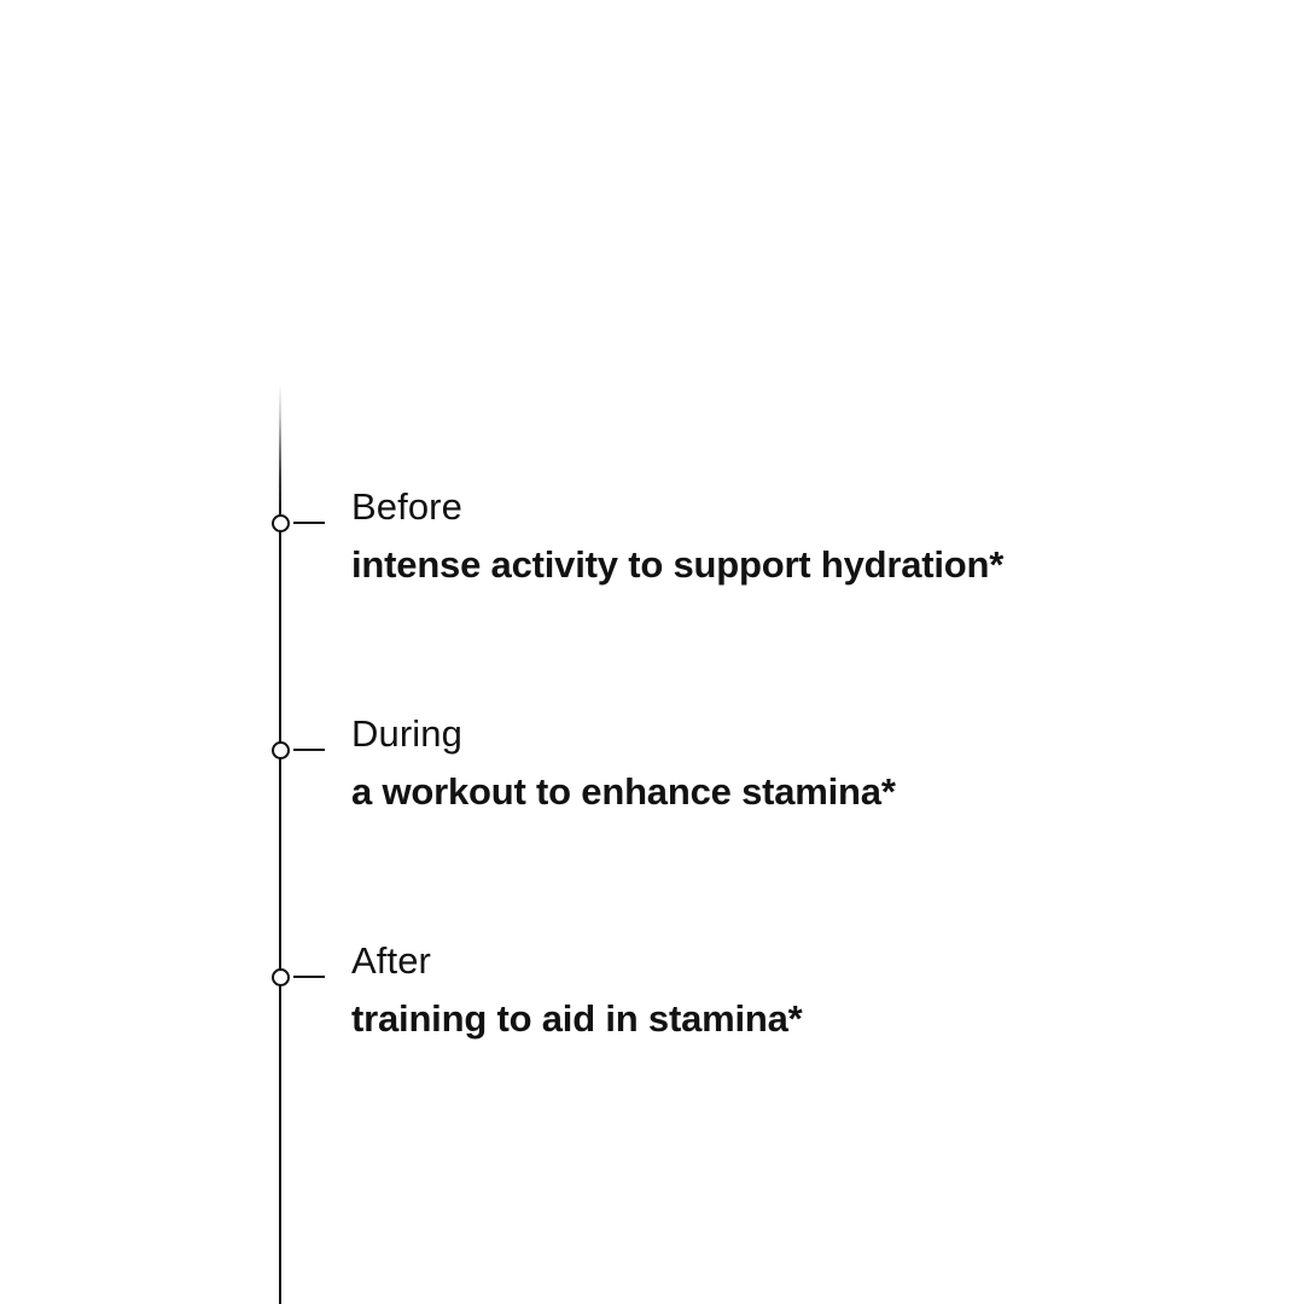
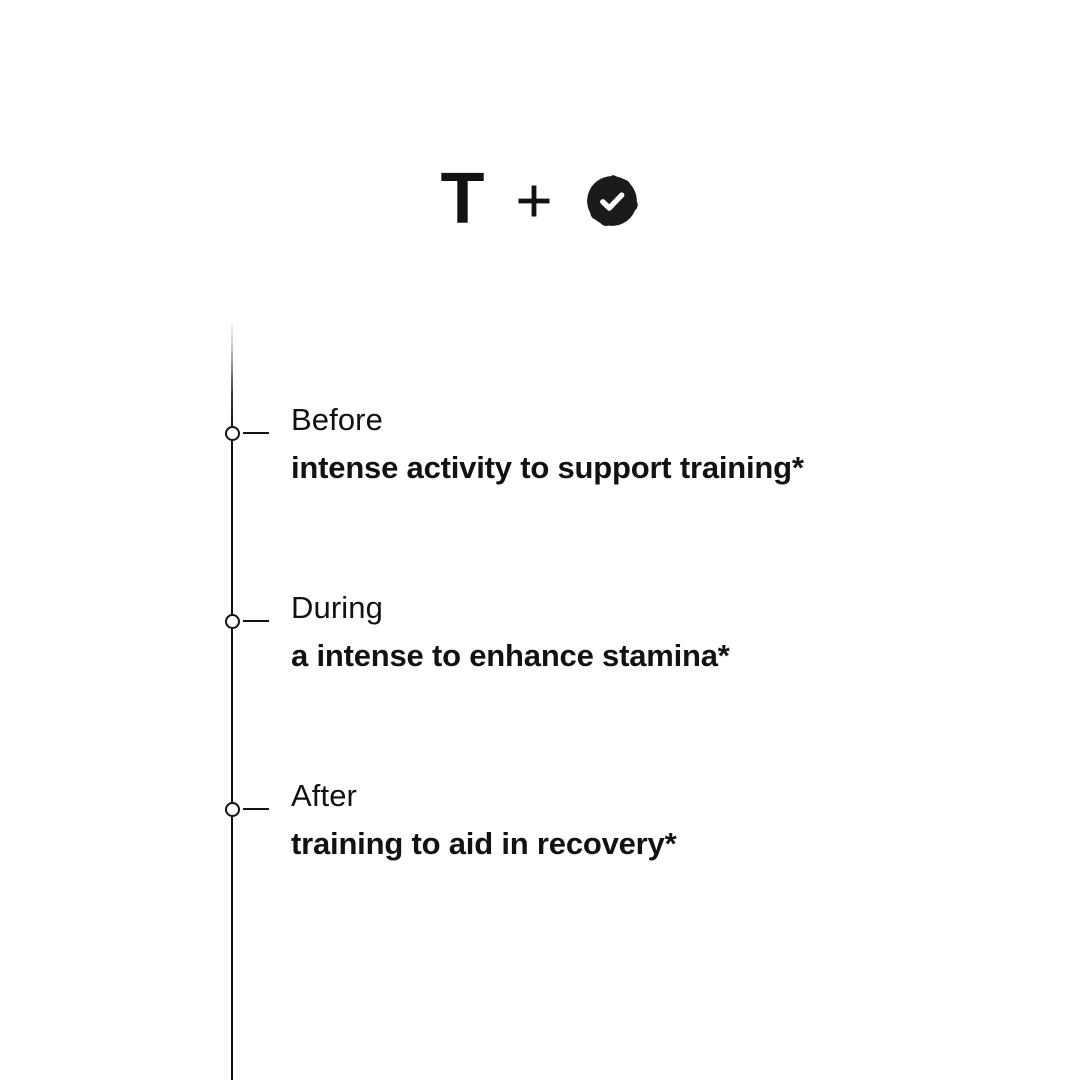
+ T
  Before
- intense activity to support hydration*
+ intense activity to support training*
  During
- a workout to enhance stamina*
+ a intense to enhance stamina*
  After
- training to aid in stamina*
+ training to aid in recovery*
